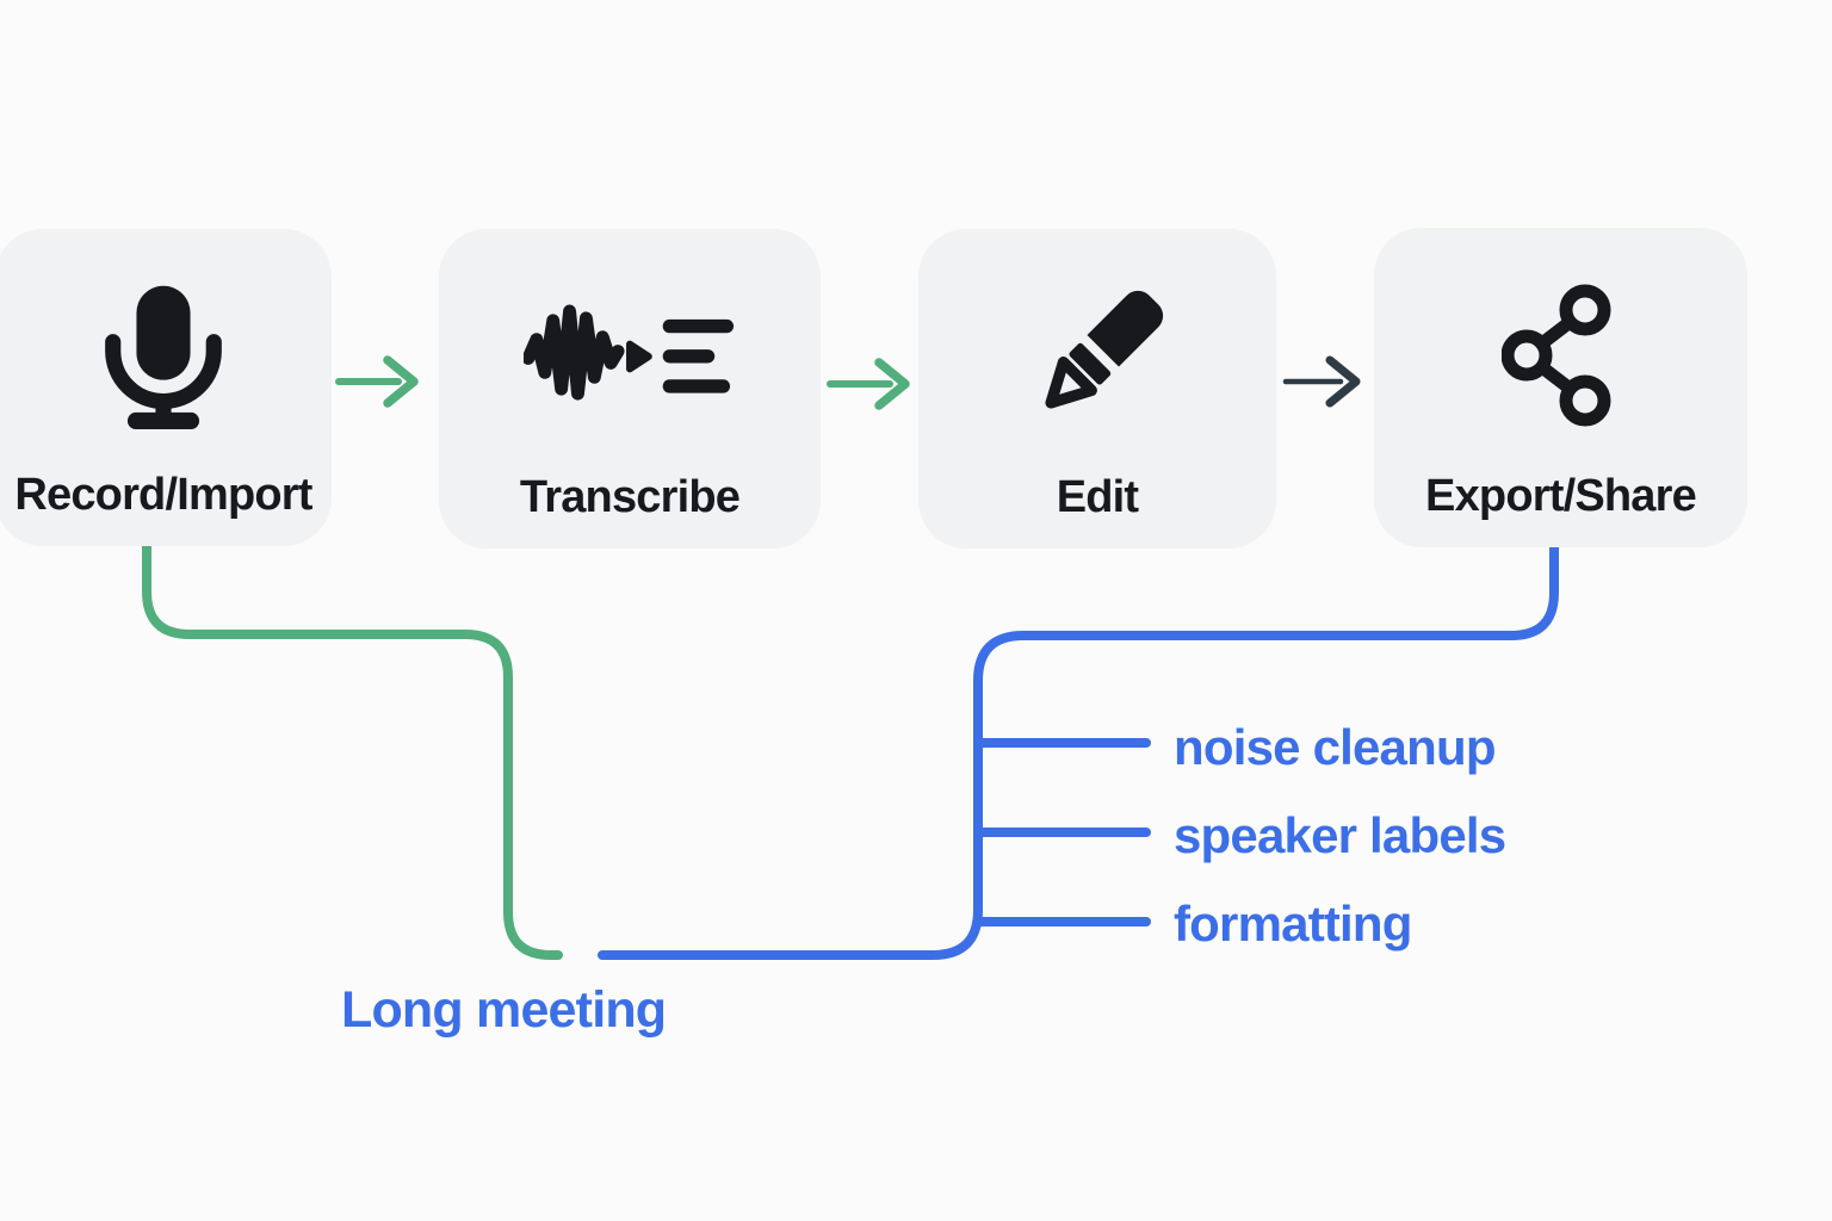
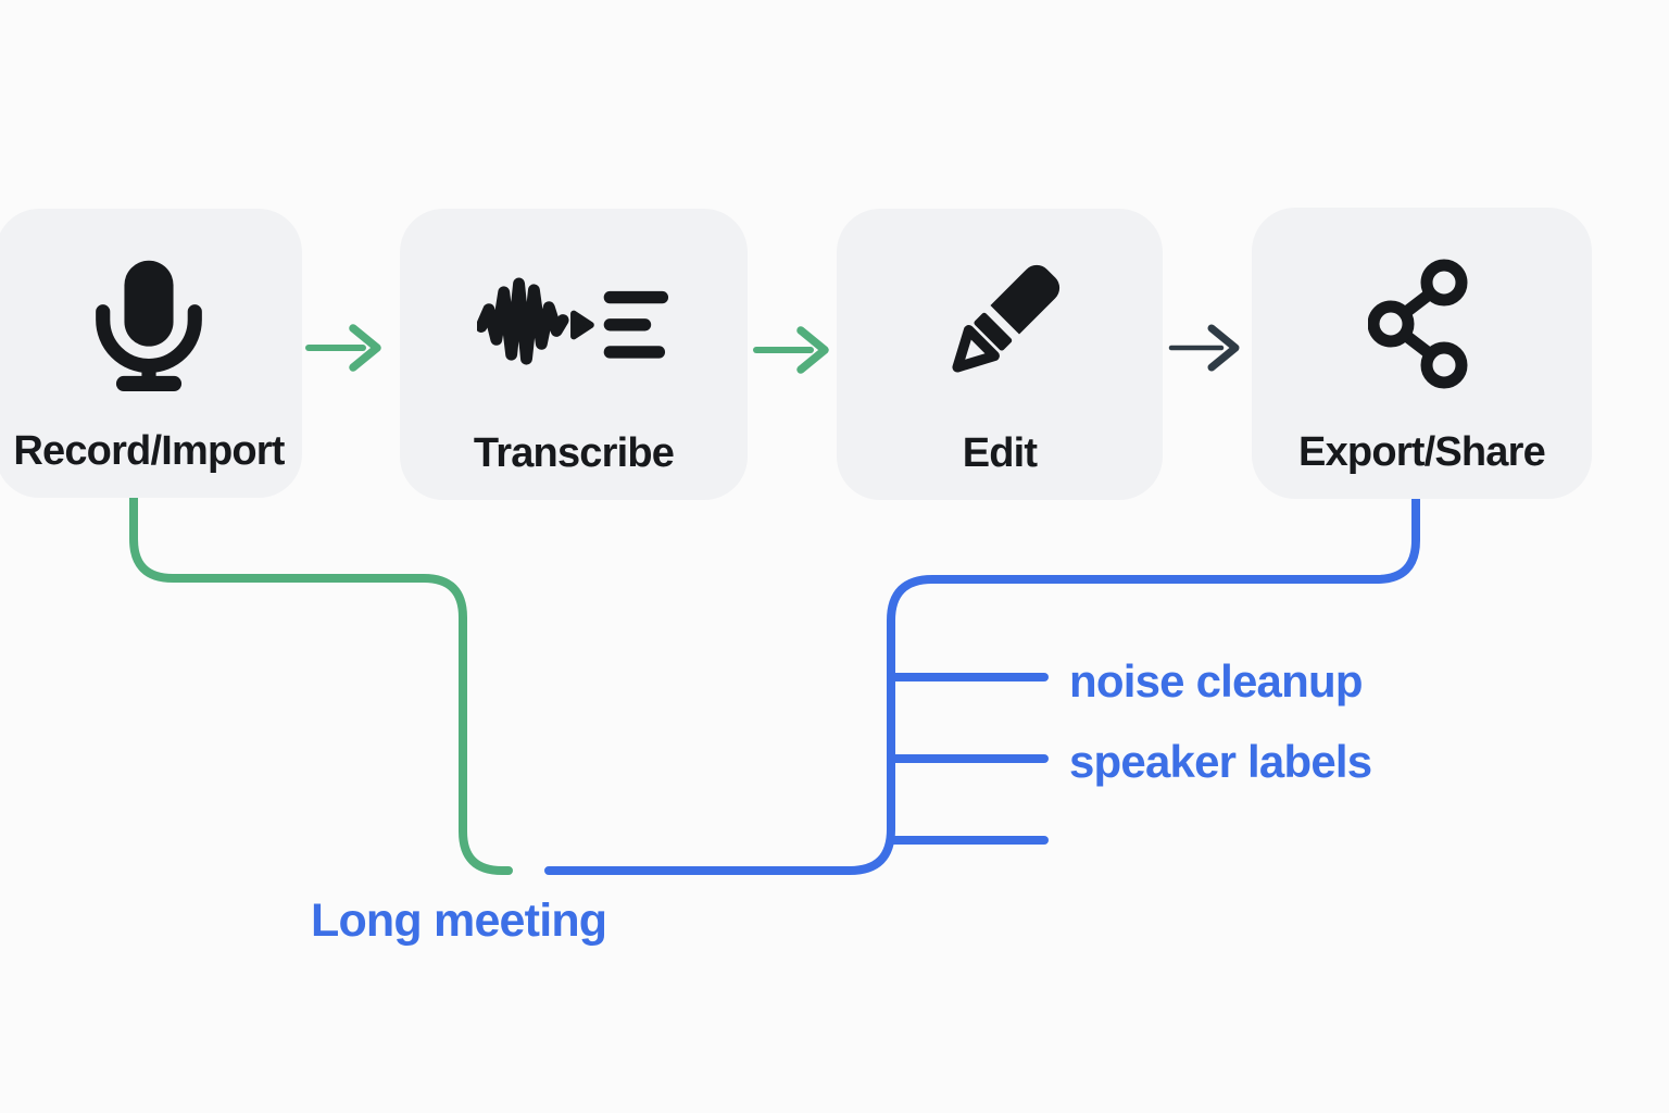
  Record/Import
  Transcribe
  Edit
  Export/Share
  Long meeting
  noise cleanup
  speaker labels
- formatting
